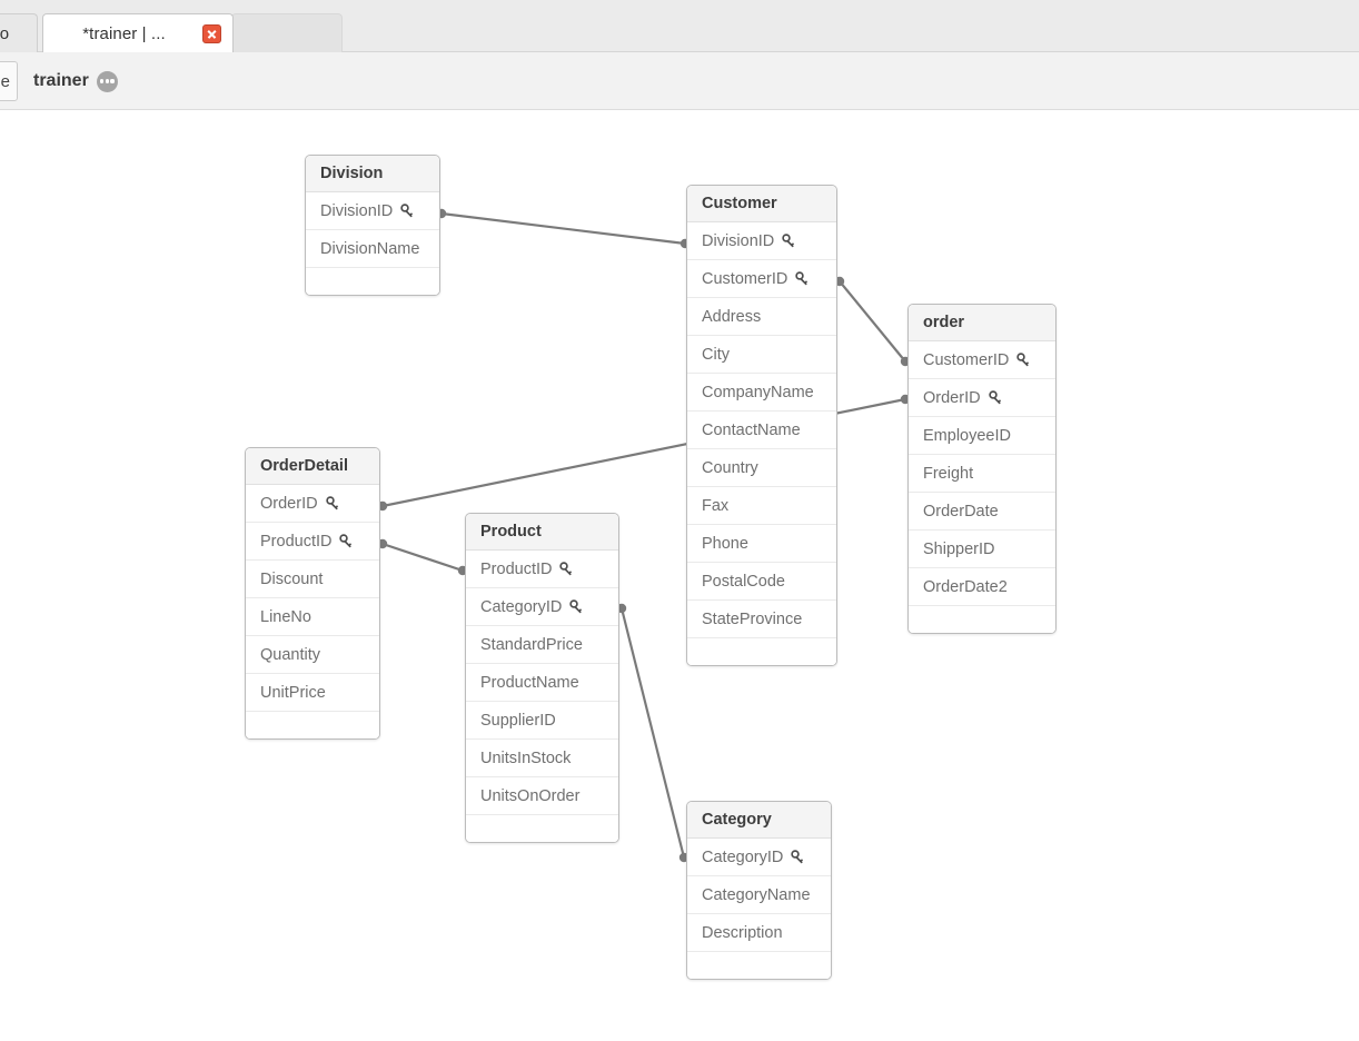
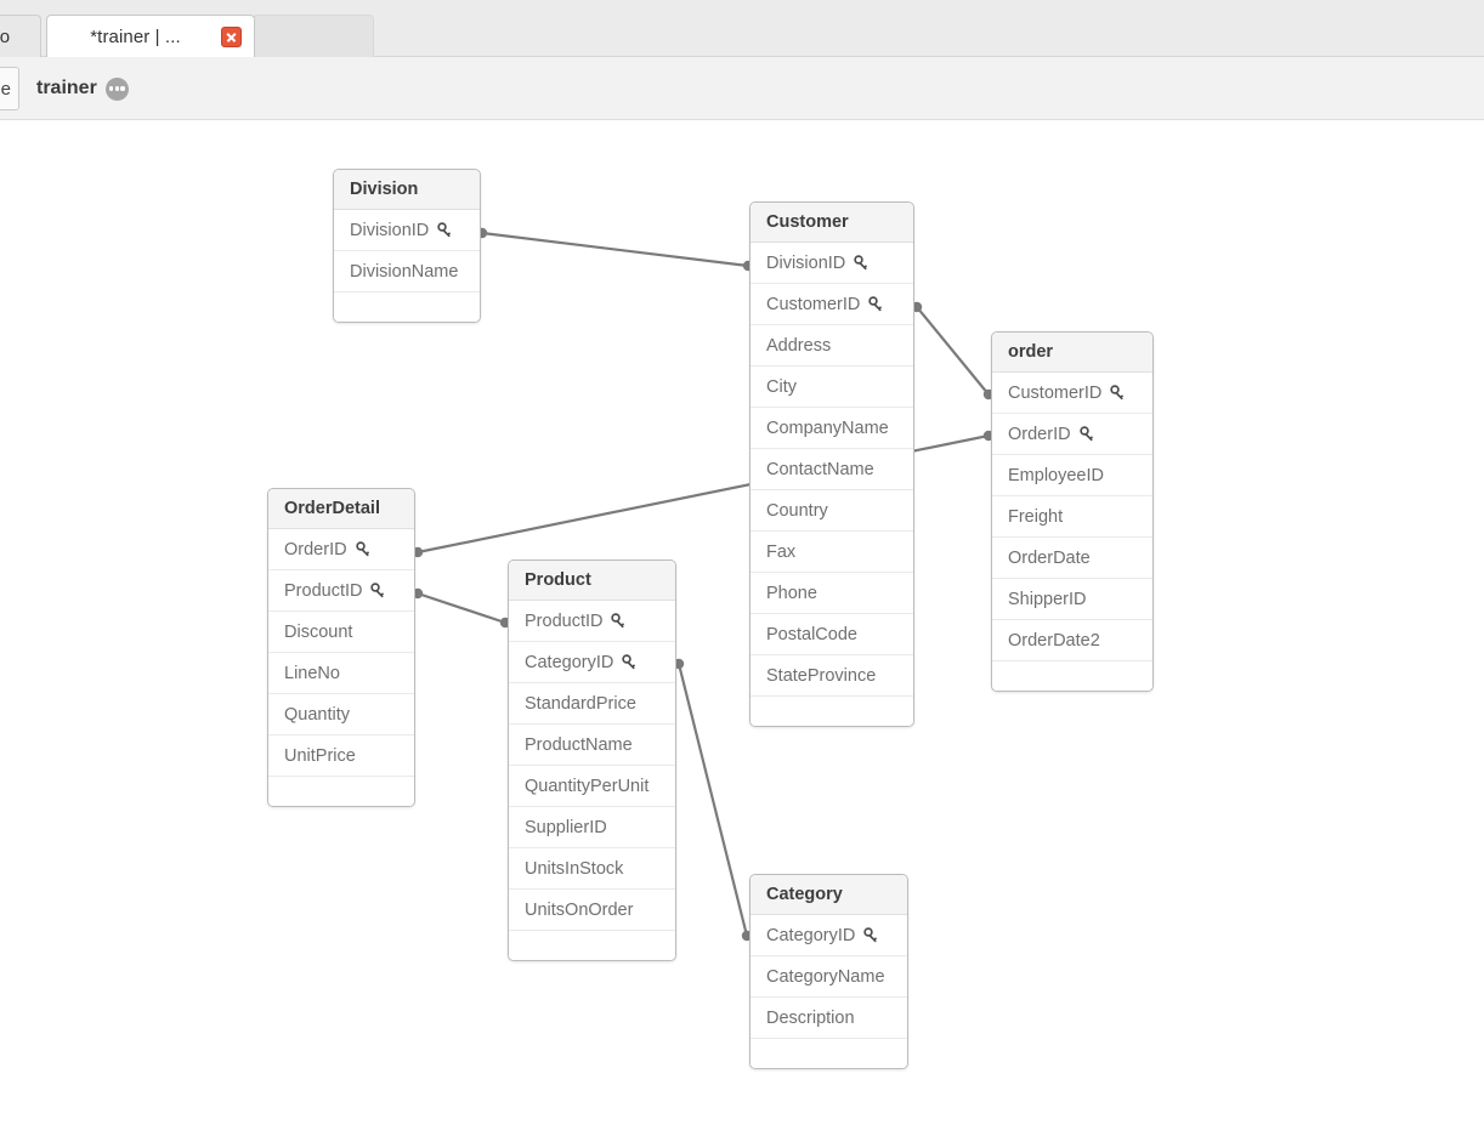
  o
  *trainer | ...
  e
  trainer
  Division
  DivisionID
  DivisionName
  Customer
  DivisionID
  CustomerID
  Address
  City
  CompanyName
  ContactName
  Country
  Fax
  Phone
  PostalCode
  StateProvince
  order
  CustomerID
  OrderID
  EmployeeID
  Freight
  OrderDate
  ShipperID
  OrderDate2
  OrderDetail
  OrderID
  ProductID
  Discount
  LineNo
  Quantity
  UnitPrice
  Product
  ProductID
  CategoryID
  StandardPrice
  ProductName
+ QuantityPerUnit
  SupplierID
  UnitsInStock
  UnitsOnOrder
  Category
  CategoryID
  CategoryName
  Description
